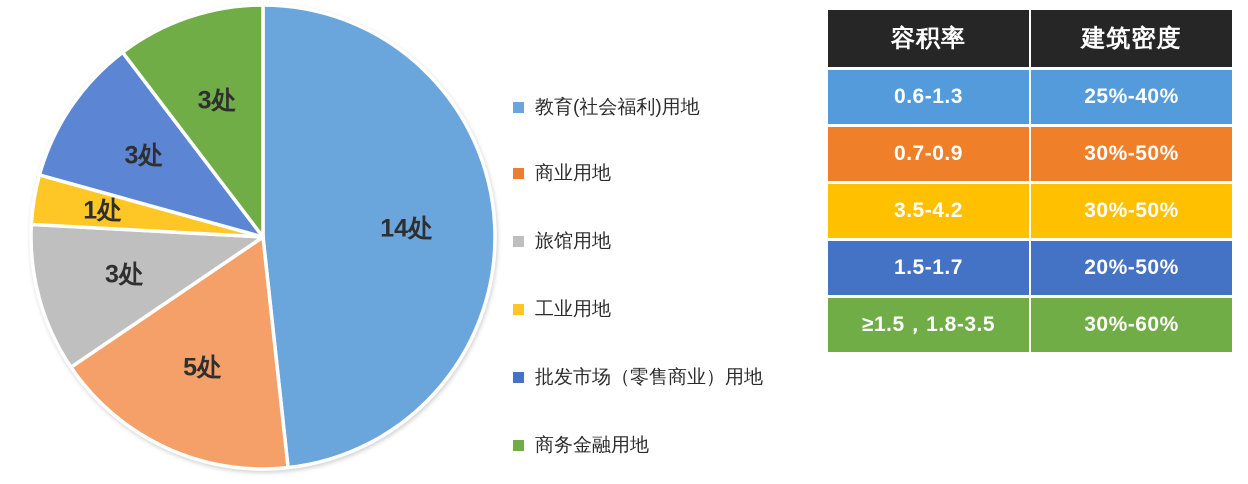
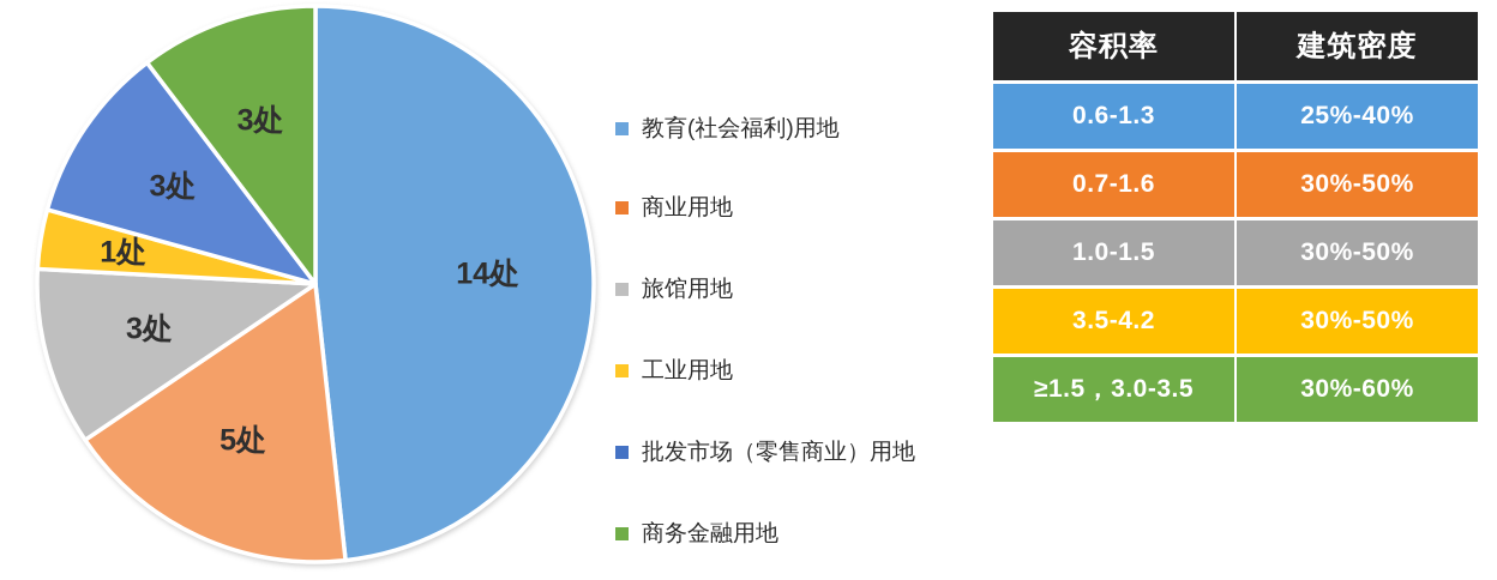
  14处
  5处
  3处
  1处
  3处
  3处
  教育(社会福利)用地
  商业用地
  旅馆用地
  工业用地
  批发市场（零售商业）用地
  商务金融用地
  容积率	建筑密度
  0.6-1.3	25%-40%
- 0.7-0.9	30%-50%
+ 0.7-1.6	30%-50%
+ 1.0-1.5	30%-50%
  3.5-4.2	30%-50%
- 1.5-1.7	20%-50%
- ≥1.5，1.8-3.5	30%-60%
+ ≥1.5，3.0-3.5	30%-60%
